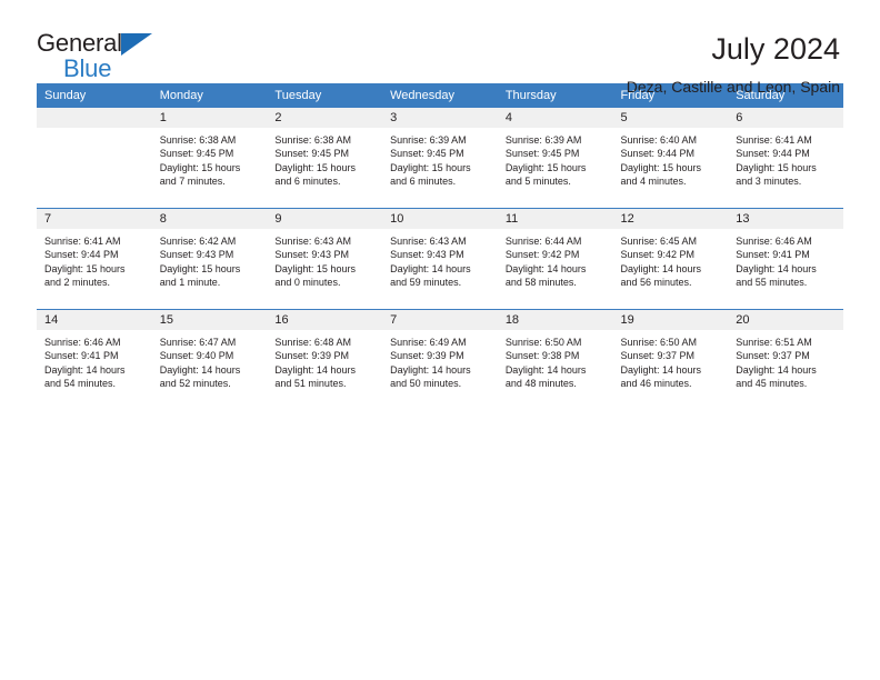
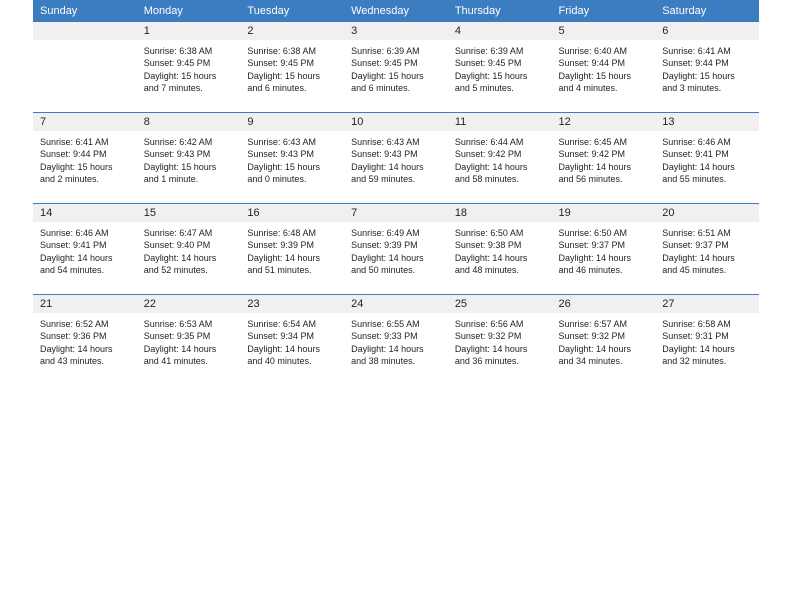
- General
- Blue
- July 2024
- Deza, Castille and Leon, Spain
  Sunday	Monday	Tuesday	Wednesday	Thursday	Friday	Saturday
  	1Sunrise: 6:38 AMSunset: 9:45 PMDaylight: 15 hoursand 7 minutes.	2Sunrise: 6:38 AMSunset: 9:45 PMDaylight: 15 hoursand 6 minutes.	3Sunrise: 6:39 AMSunset: 9:45 PMDaylight: 15 hoursand 6 minutes.	4Sunrise: 6:39 AMSunset: 9:45 PMDaylight: 15 hoursand 5 minutes.	5Sunrise: 6:40 AMSunset: 9:44 PMDaylight: 15 hoursand 4 minutes.	6Sunrise: 6:41 AMSunset: 9:44 PMDaylight: 15 hoursand 3 minutes.
  7Sunrise: 6:41 AMSunset: 9:44 PMDaylight: 15 hoursand 2 minutes.	8Sunrise: 6:42 AMSunset: 9:43 PMDaylight: 15 hoursand 1 minute.	9Sunrise: 6:43 AMSunset: 9:43 PMDaylight: 15 hoursand 0 minutes.	10Sunrise: 6:43 AMSunset: 9:43 PMDaylight: 14 hoursand 59 minutes.	11Sunrise: 6:44 AMSunset: 9:42 PMDaylight: 14 hoursand 58 minutes.	12Sunrise: 6:45 AMSunset: 9:42 PMDaylight: 14 hoursand 56 minutes.	13Sunrise: 6:46 AMSunset: 9:41 PMDaylight: 14 hoursand 55 minutes.
  14Sunrise: 6:46 AMSunset: 9:41 PMDaylight: 14 hoursand 54 minutes.	15Sunrise: 6:47 AMSunset: 9:40 PMDaylight: 14 hoursand 52 minutes.	16Sunrise: 6:48 AMSunset: 9:39 PMDaylight: 14 hoursand 51 minutes.	7Sunrise: 6:49 AMSunset: 9:39 PMDaylight: 14 hoursand 50 minutes.	18Sunrise: 6:50 AMSunset: 9:38 PMDaylight: 14 hoursand 48 minutes.	19Sunrise: 6:50 AMSunset: 9:37 PMDaylight: 14 hoursand 46 minutes.	20Sunrise: 6:51 AMSunset: 9:37 PMDaylight: 14 hoursand 45 minutes.
+ 21Sunrise: 6:52 AMSunset: 9:36 PMDaylight: 14 hoursand 43 minutes.	22Sunrise: 6:53 AMSunset: 9:35 PMDaylight: 14 hoursand 41 minutes.	23Sunrise: 6:54 AMSunset: 9:34 PMDaylight: 14 hoursand 40 minutes.	24Sunrise: 6:55 AMSunset: 9:33 PMDaylight: 14 hoursand 38 minutes.	25Sunrise: 6:56 AMSunset: 9:32 PMDaylight: 14 hoursand 36 minutes.	26Sunrise: 6:57 AMSunset: 9:32 PMDaylight: 14 hoursand 34 minutes.	27Sunrise: 6:58 AMSunset: 9:31 PMDaylight: 14 hoursand 32 minutes.
